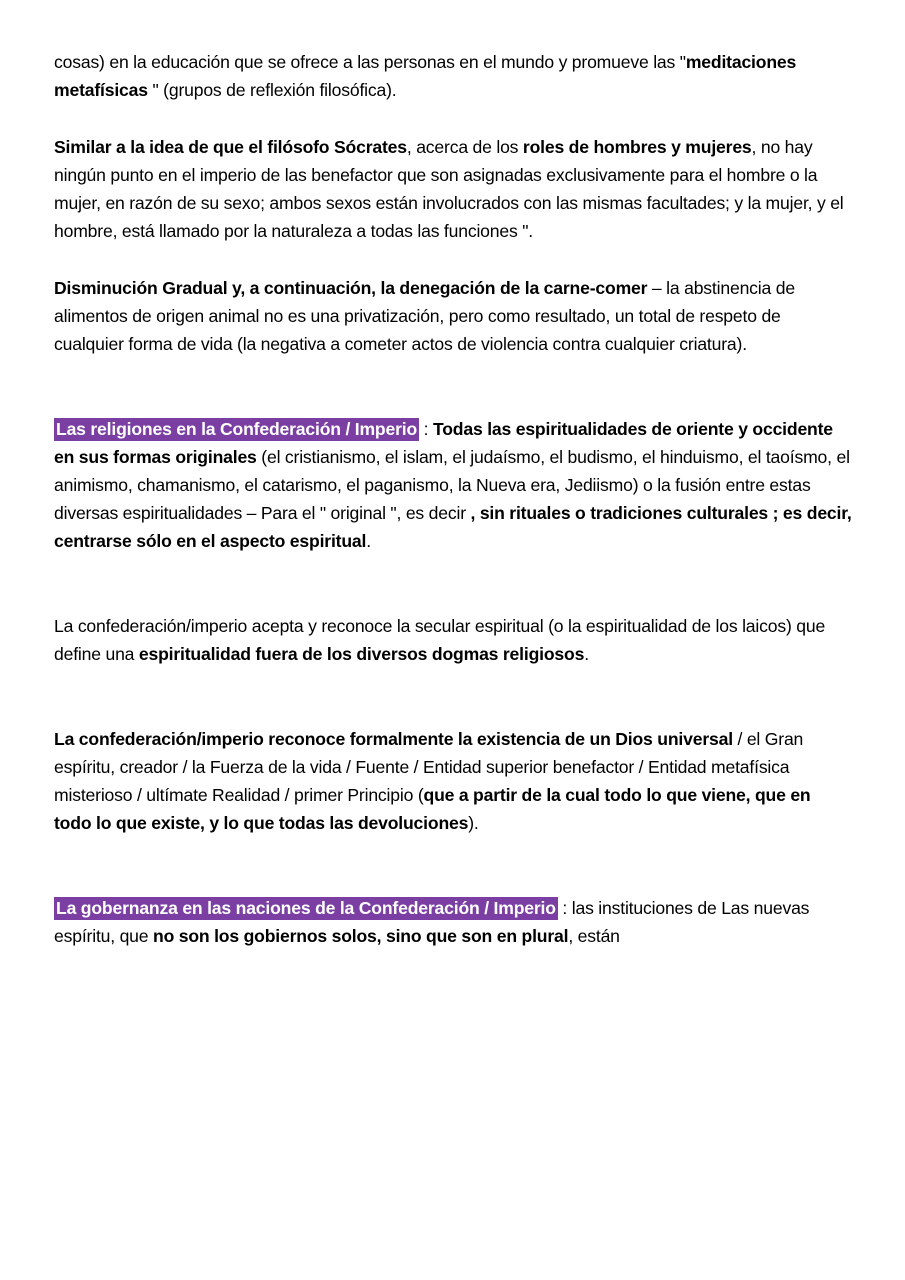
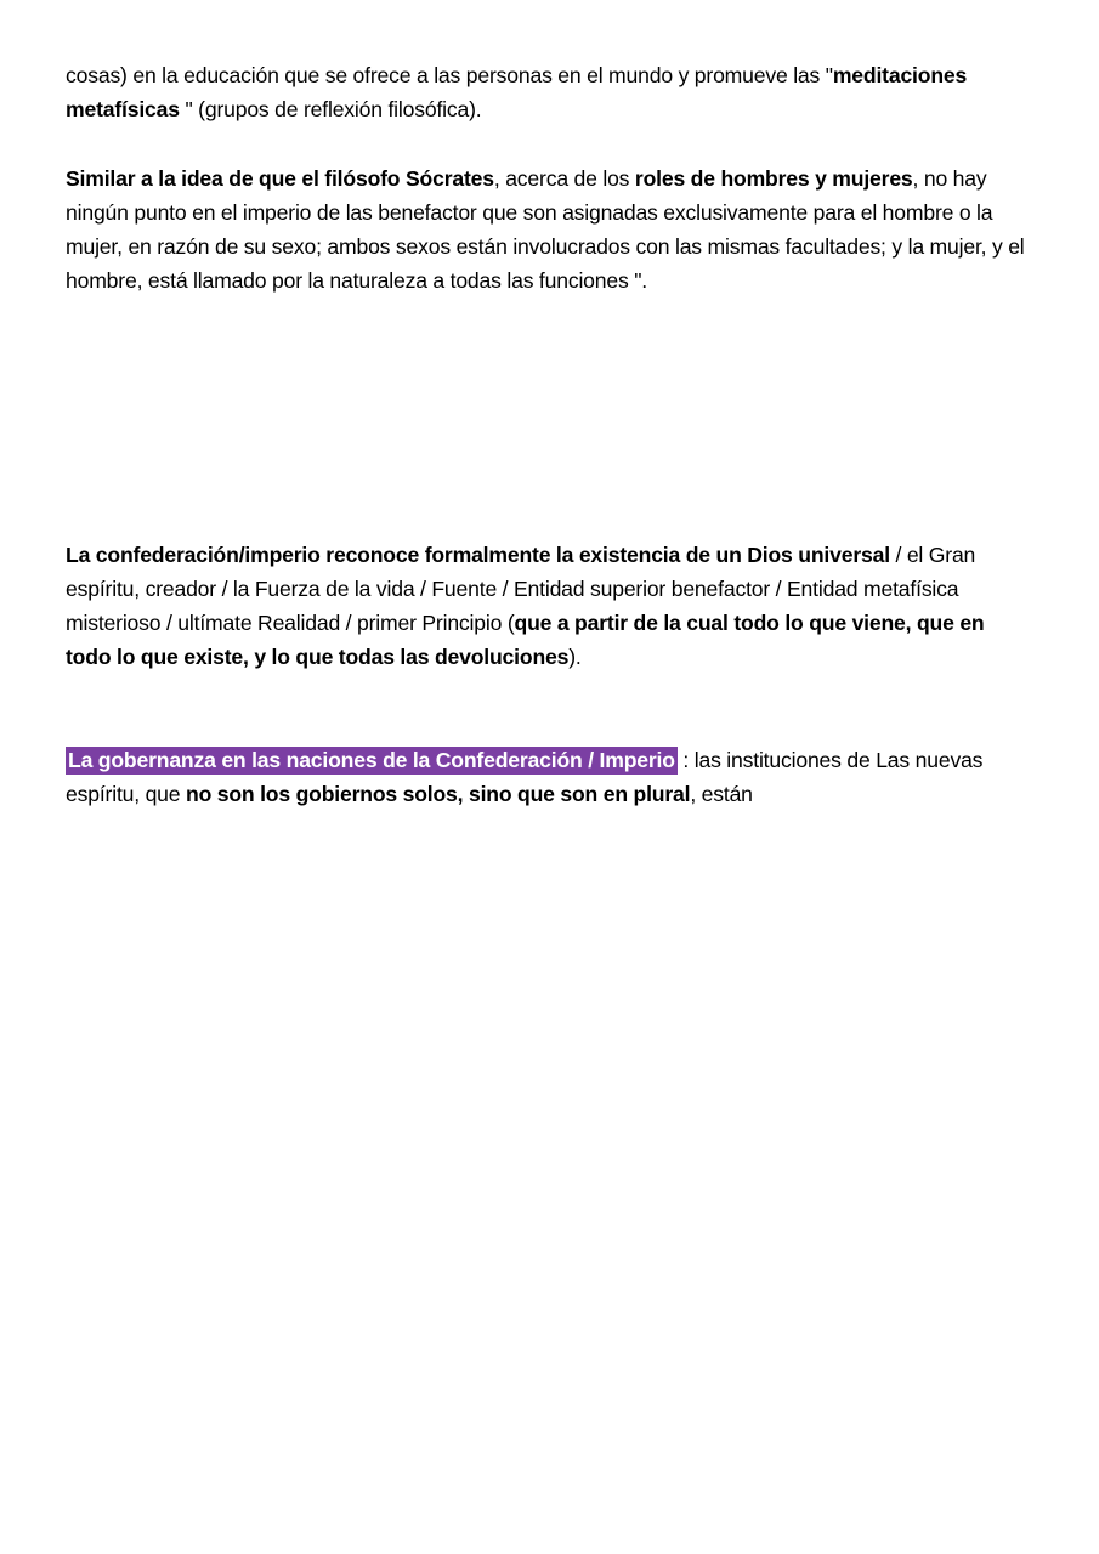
  cosas) en la educación que se ofrece a las personas en el mundo y promueve las "meditaciones metafísicas " (grupos de reflexión filosófica).
  Similar a la idea de que el filósofo Sócrates, acerca de los roles de hombres y mujeres, no hay ningún punto en el imperio de las benefactor que son asignadas exclusivamente para el hombre o la mujer, en razón de su sexo; ambos sexos están involucrados con las mismas facultades; y la mujer, y el hombre, está llamado por la naturaleza a todas las funciones ".
- Disminución Gradual y, a continuación, la denegación de la carne-comer – la abstinencia de alimentos de origen animal no es una privatización, pero como resultado, un total de respeto de cualquier forma de vida (la negativa a cometer actos de violencia contra cualquier criatura).
- Las religiones en la Confederación / Imperio : Todas las espiritualidades de oriente y occidente en sus formas originales (el cristianismo, el islam, el judaísmo, el budismo, el hinduismo, el taoísmo, el animismo, chamanismo, el catarismo, el paganismo, la Nueva era, Jediismo) o la fusión entre estas diversas espiritualidades – Para el " original ", es decir , sin rituales o tradiciones culturales ; es decir, centrarse sólo en el aspecto espiritual.
- La confederación/imperio acepta y reconoce la secular espiritual (o la espiritualidad de los laicos) que define una espiritualidad fuera de los diversos dogmas religiosos.
  La confederación/imperio reconoce formalmente la existencia de un Dios universal / el Gran espíritu, creador / la Fuerza de la vida / Fuente / Entidad superior benefactor / Entidad metafísica misterioso / ultímate Realidad / primer Principio (que a partir de la cual todo lo que viene, que en todo lo que existe, y lo que todas las devoluciones).
  La gobernanza en las naciones de la Confederación / Imperio : las instituciones de Las nuevas espíritu, que no son los gobiernos solos, sino que son en plural, están
